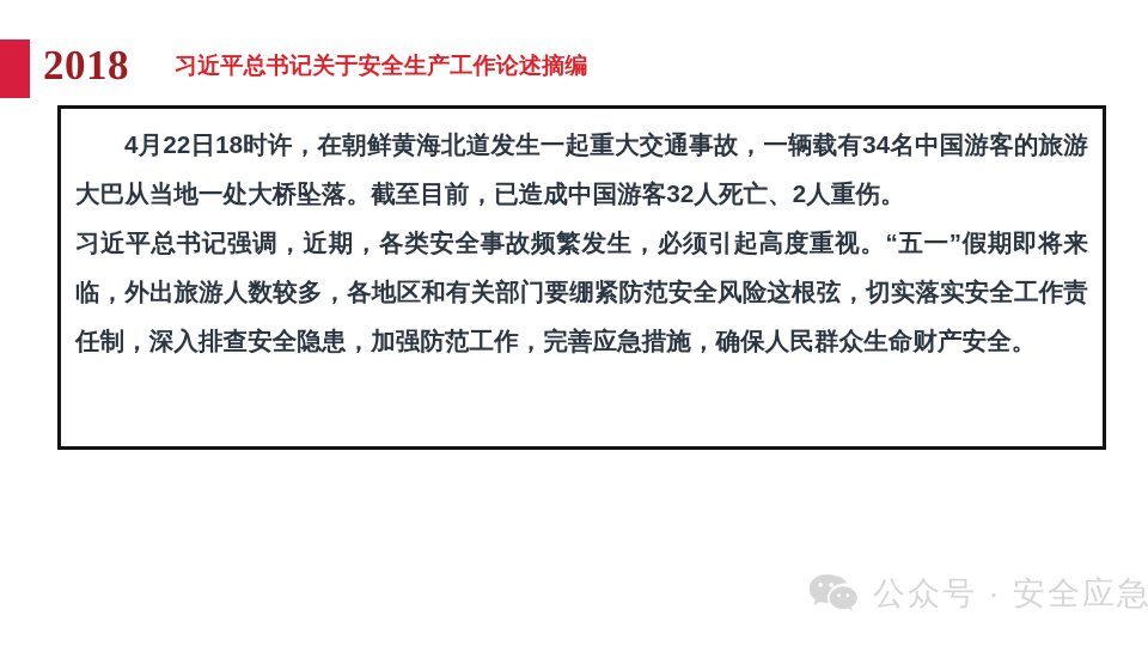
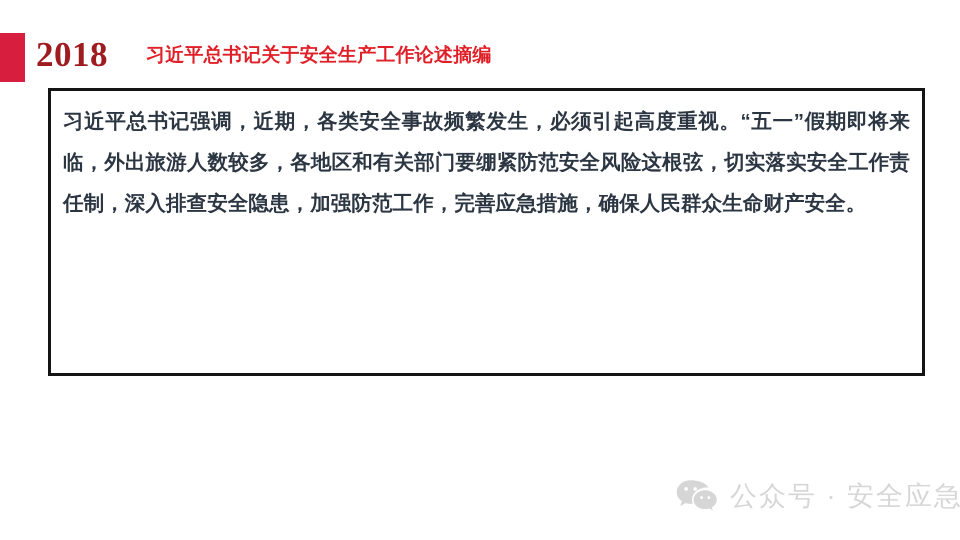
  2018
  习近平总书记关于安全生产工作论述摘编
- 4月22日18时许，在朝鲜黄海北道发生一起重大交通事故，一辆载有34名中国游客的旅游大巴从当地一处大桥坠落。截至目前，已造成中国游客32人死亡、2人重伤。
  习近平总书记强调，近期，各类安全事故频繁发生，必须引起高度重视。“五一”假期即将来临，外出旅游人数较多，各地区和有关部门要绷紧防范安全风险这根弦，切实落实安全工作责任制，深入排查安全隐患，加强防范工作，完善应急措施，确保人民群众生命财产安全。
  公众号 · 安全应急
